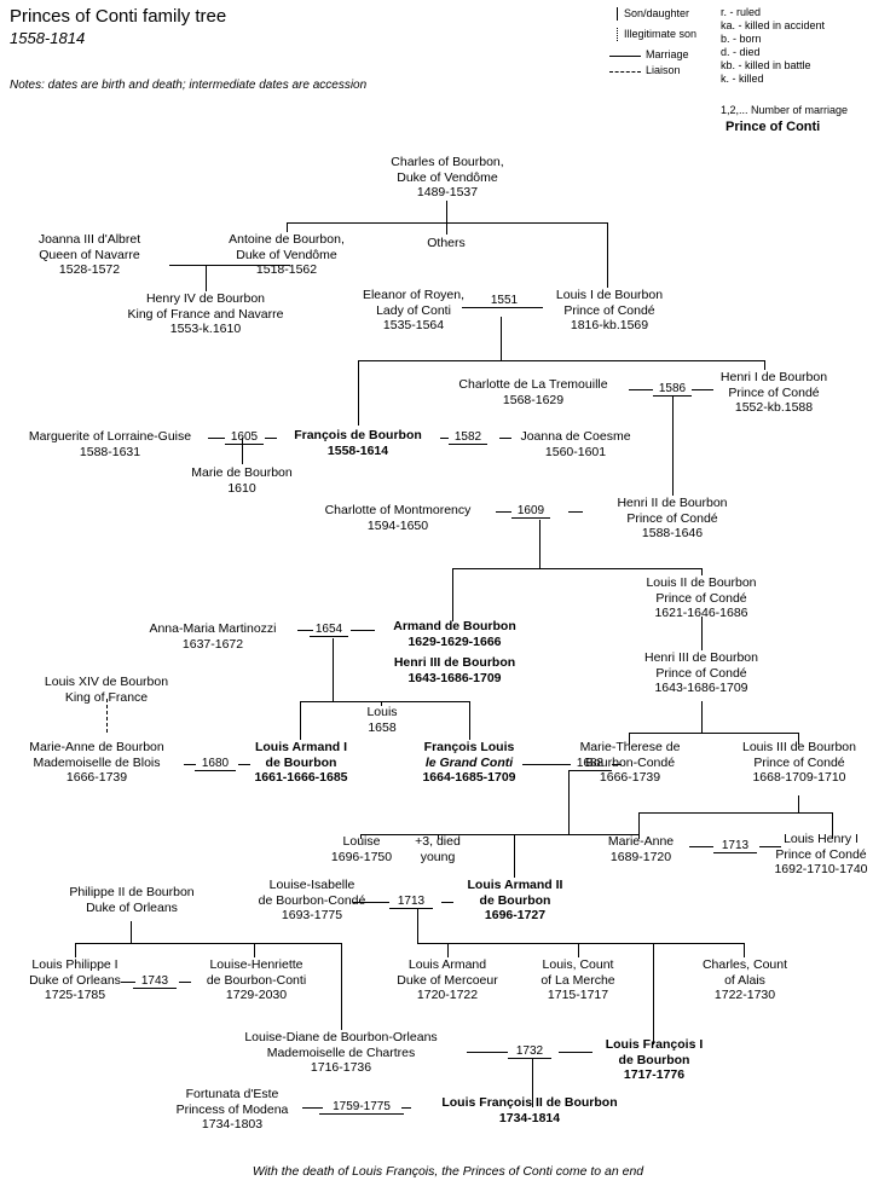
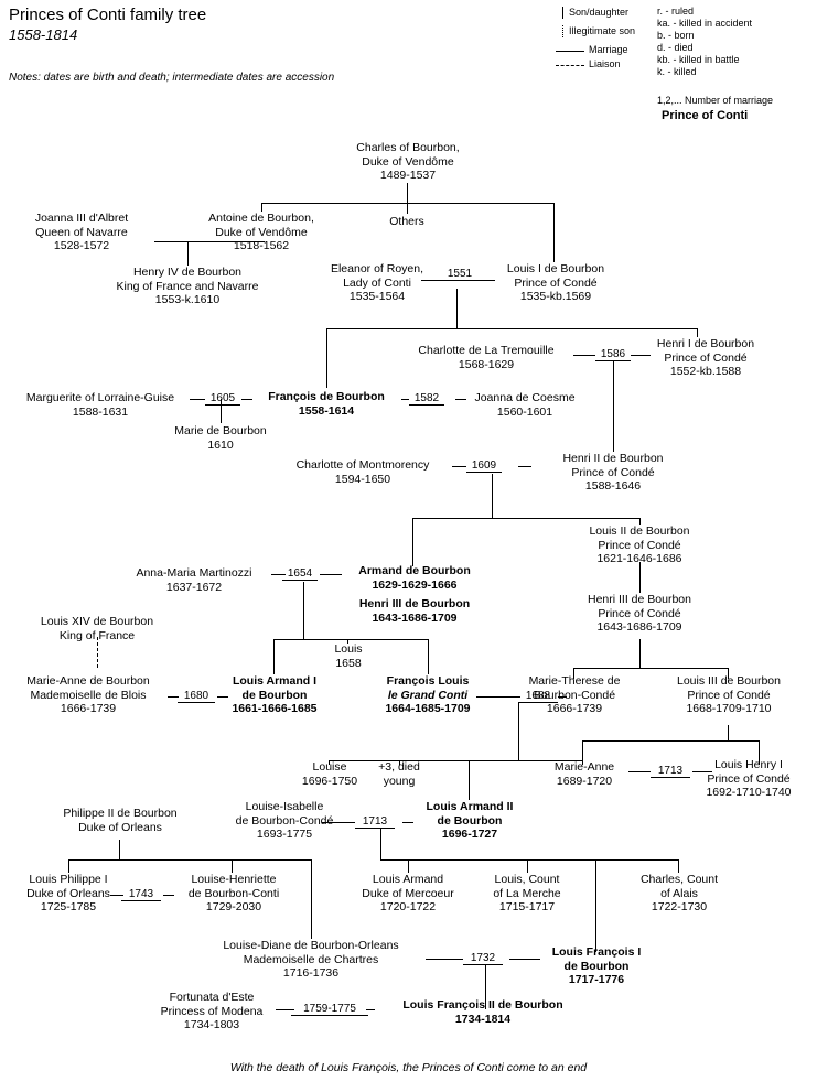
  Princes of Conti family tree
  1558-1814
  Notes: dates are birth and death; intermediate dates are accession
  Son/daughter
  Illegitimate son
  Marriage
  Liaison
  r. - ruled
  ka. - killed in accident
  b. - born
  d. - died
  kb. - killed in battle
  k. - killed
  1,2,... Number of marriage
  Prince of Conti
  Charles of Bourbon,
  Duke of Vendôme
  1489-1537
  Joanna III d'Albret
  Queen of Navarre
  1528-1572
  Antoine de Bourbon,
  Duke of Vendôme
  1518-1562
  Others
  Henry IV de Bourbon
  King of France and Navarre
  1553-k.1610
  Eleanor of Royen,
  Lady of Conti
  1535-1564
  1551
  Louis I de Bourbon
  Prince of Condé
- 1816-kb.1569
+ 1535-kb.1569
  Charlotte de La Tremouille
  1568-1629
  1586
  Henri I de Bourbon
  Prince of Condé
  1552-kb.1588
  Marguerite of Lorraine-Guise
  1588-1631
  1605
  François de Bourbon
  1558-1614
  1582
  Joanna de Coesme
  1560-1601
  Marie de Bourbon
  1610
  Charlotte of Montmorency
  1594-1650
  1609
  Henri II de Bourbon
  Prince of Condé
  1588-1646
  Louis II de Bourbon
  Prince of Condé
  1621-1646-1686
  Anna-Maria Martinozzi
  1637-1672
  1654
  Armand de Bourbon
  1629-1629-1666
  Henri III de Bourbon
  1643-1686-1709
  Henri III de Bourbon
  Prince of Condé
  1643-1686-1709
  Louis XIV de Bourbon
  King of France
  Louis
  1658
  Marie-Anne de Bourbon
  Mademoiselle de Blois
  1666-1739
  1680
  Louis Armand I
  de Bourbon
  1661-1666-1685
  François Louis
  le Grand Conti
  1664-1685-1709
  1688
  Marie-Therese de
  Bourbon-Condé
  1666-1739
  Louis III de Bourbon
  Prince of Condé
  1668-1709-1710
  Louise
  1696-1750
  +3, died
  young
  Marie-Anne
  1689-1720
  1713
  Louis Henry I
  Prince of Condé
  1692-1710-1740
  Philippe II de Bourbon
  Duke of Orleans
  Louise-Isabelle
  de Bourbon-Condé
  1693-1775
  1713
  Louis Armand II
  de Bourbon
  1696-1727
  Louis Philippe I
  Duke of Orleans
  1725-1785
  1743
  Louise-Henriette
  de Bourbon-Conti
  1729-2030
  Louis Armand
  Duke of Mercoeur
  1720-1722
  Louis, Count
  of La Merche
  1715-1717
  Charles, Count
  of Alais
  1722-1730
  Louise-Diane de Bourbon-Orleans
  Mademoiselle de Chartres
  1716-1736
  1732
  Louis François I
  de Bourbon
  1717-1776
  Fortunata d'Este
  Princess of Modena
  1734-1803
  1759-1775
  Louis François II de Bourbon
  1734-1814
  With the death of Louis François, the Princes of Conti come to an end
